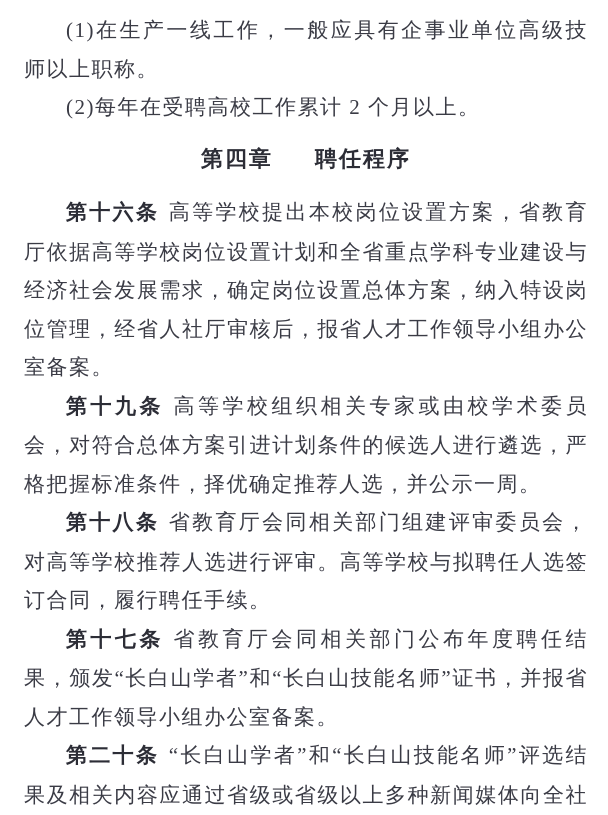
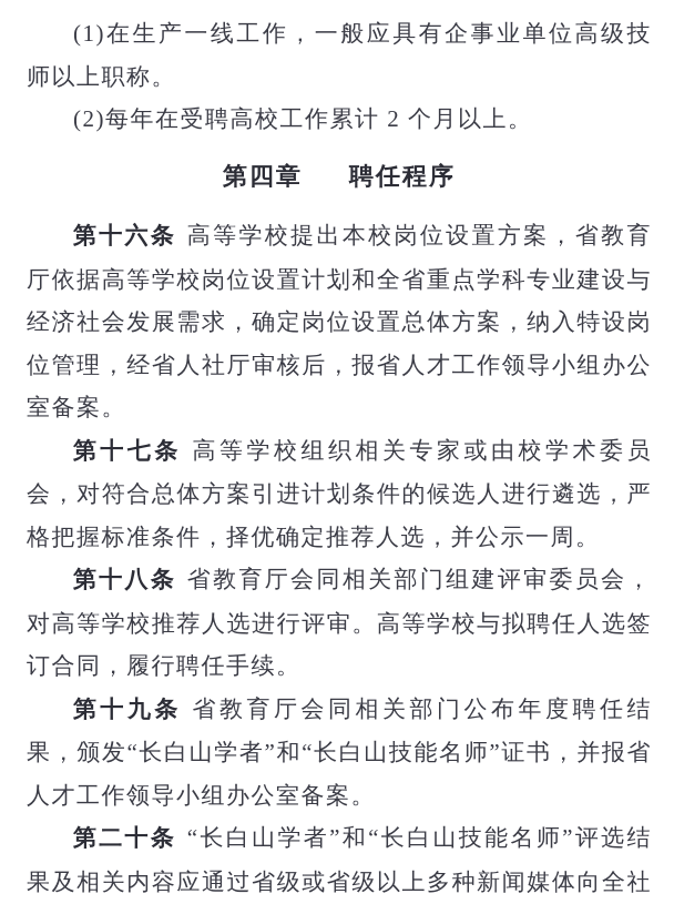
  (1)在生产一线工作，一般应具有企事业单位高级技师以上职称。
  (2)每年在受聘高校工作累计 2 个月以上。
  第四章 聘任程序
  第十六条 高等学校提出本校岗位设置方案，省教育厅依据高等学校岗位设置计划和全省重点学科专业建设与经济社会发展需求，确定岗位设置总体方案，纳入特设岗位管理，经省人社厅审核后，报省人才工作领导小组办公室备案。
- 第十九条 高等学校组织相关专家或由校学术委员会，对符合总体方案引进计划条件的候选人进行遴选，严格把握标准条件，择优确定推荐人选，并公示一周。
+ 第十七条 高等学校组织相关专家或由校学术委员会，对符合总体方案引进计划条件的候选人进行遴选，严格把握标准条件，择优确定推荐人选，并公示一周。
  第十八条 省教育厅会同相关部门组建评审委员会，对高等学校推荐人选进行评审。高等学校与拟聘任人选签订合同，履行聘任手续。
- 第十七条 省教育厅会同相关部门公布年度聘任结果，颁发“长白山学者”和“长白山技能名师”证书，并报省人才工作领导小组办公室备案。
+ 第十九条 省教育厅会同相关部门公布年度聘任结果，颁发“长白山学者”和“长白山技能名师”证书，并报省人才工作领导小组办公室备案。
  第二十条 “长白山学者”和“长白山技能名师”评选结果及相关内容应通过省级或省级以上多种新闻媒体向全社
